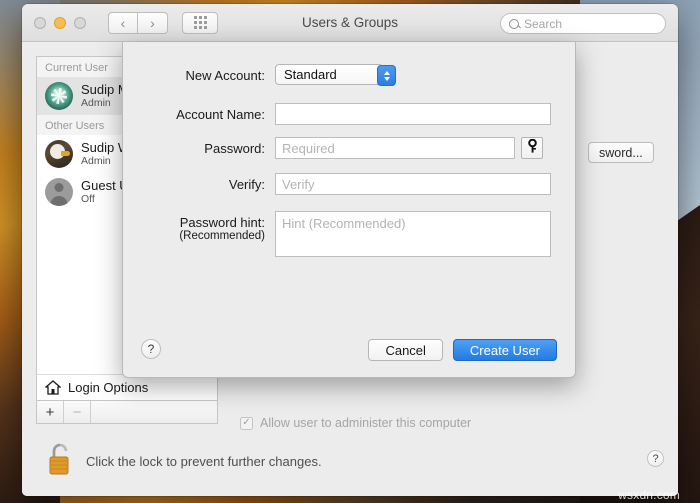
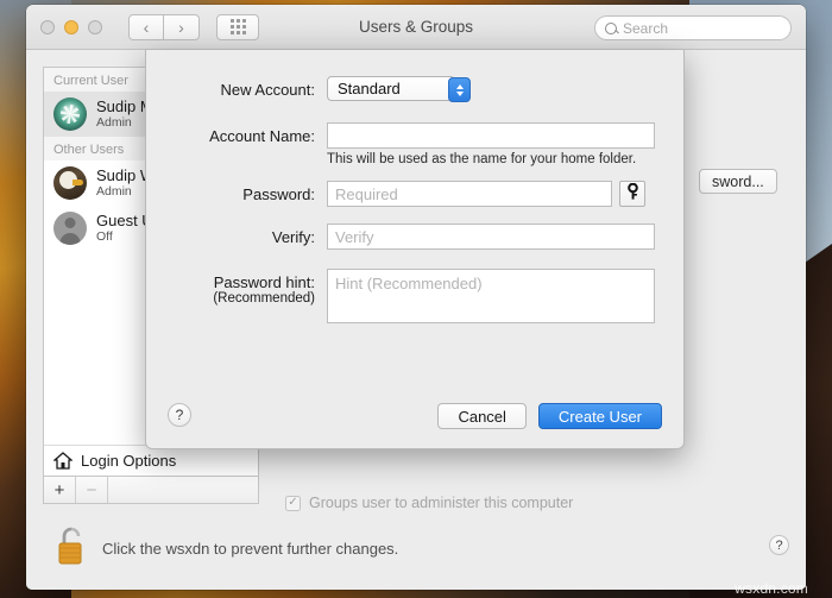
  ‹
  ›
  Users & Groups
  Search
  Current User
  Sudip
  Admin
  Other Users
  Sudip
  Admin
  Guest
  Off
  Login Options
  +
  −
  sword...
  ✓
- Allow user to administer this computer
+ Groups user to administer this computer
  New Account:
  Standard
  Account Name:
+ This will be used as the name for your home folder.
  Password:
  Required
  Verify:
  Verify
  Password hint:
  (Recommended)
  Hint (Recommended)
  ?
  Cancel
  Create User
- Click the lock to prevent further changes.
+ Click the wsxdn to prevent further changes.
  ?
  wsxdn.com
